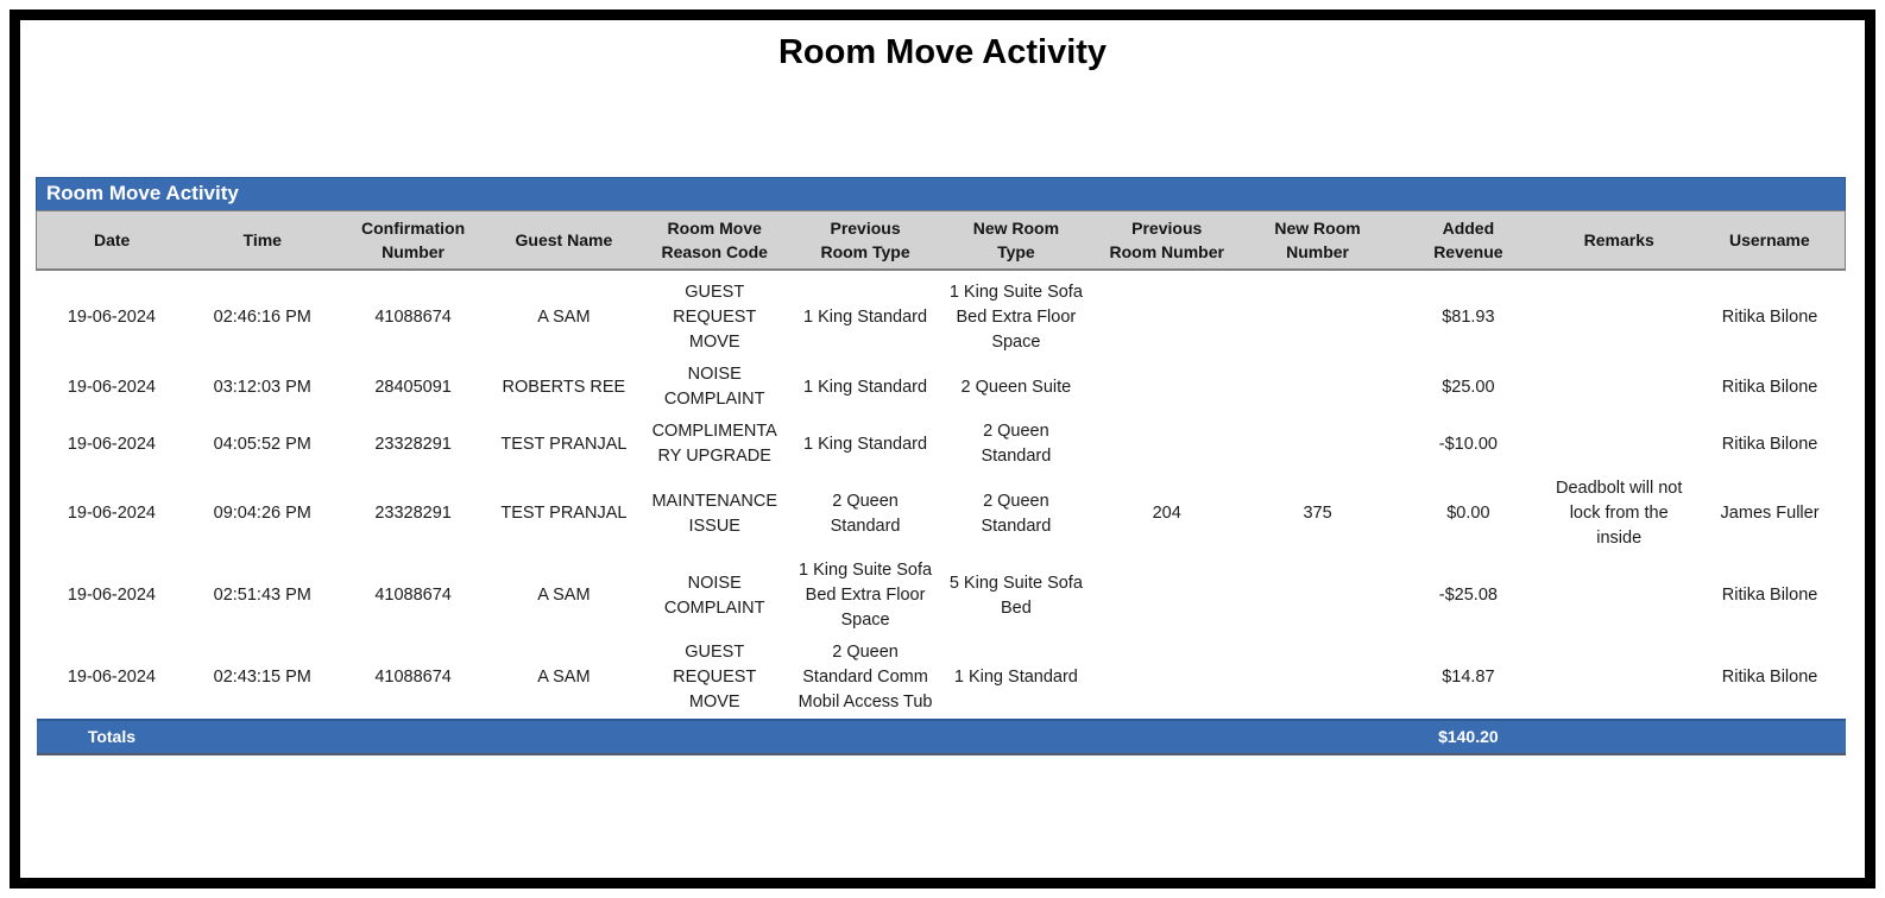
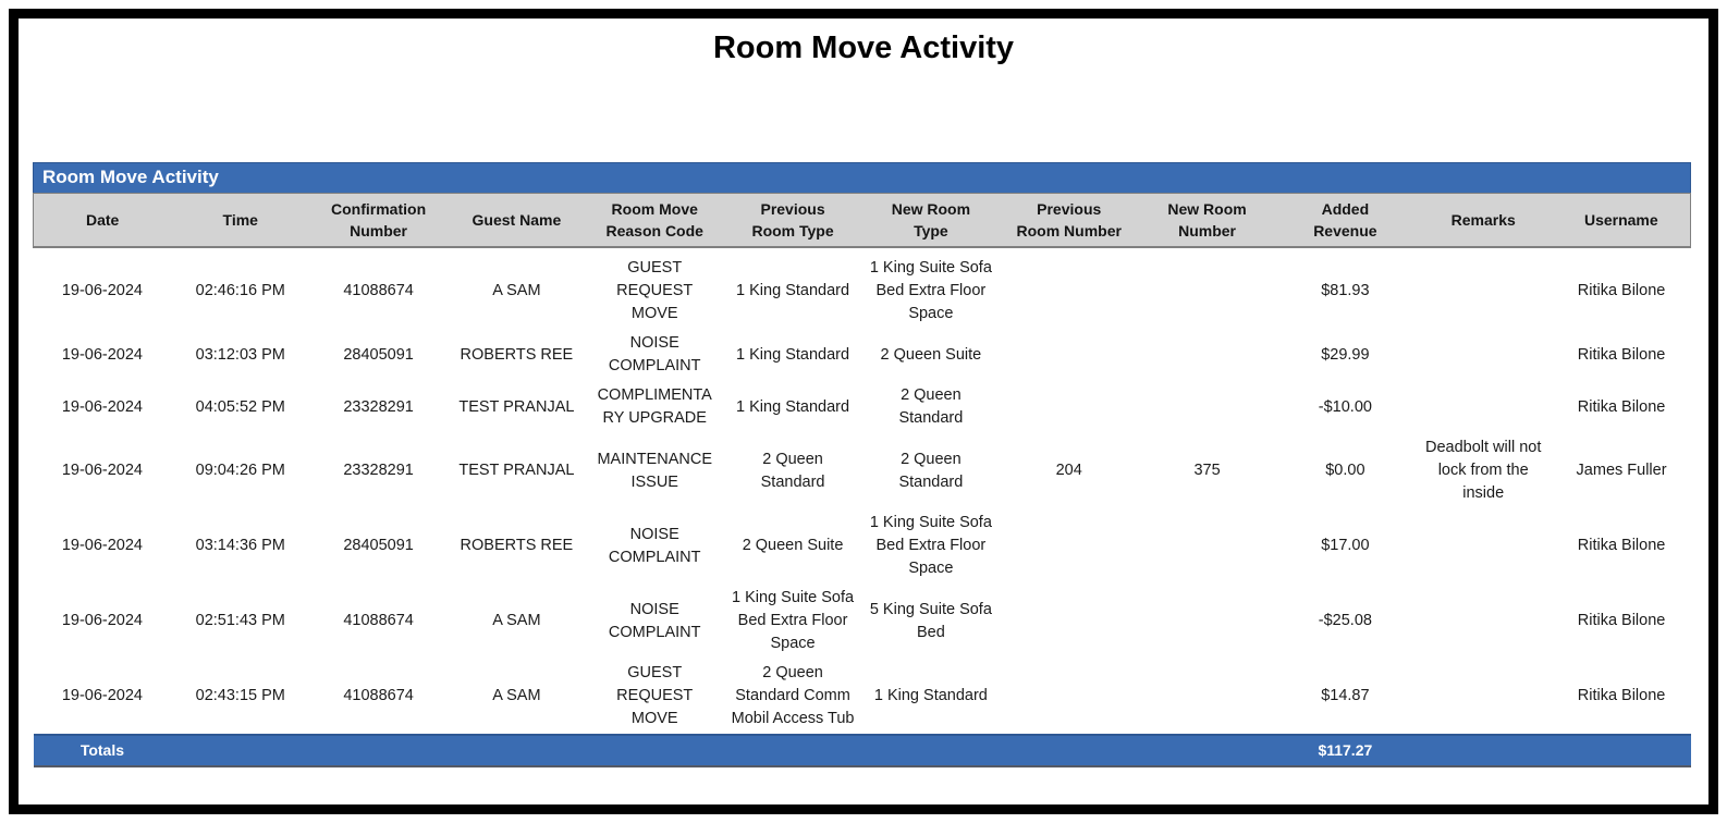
  Room Move Activity
  Room Move Activity
  Date	Time	Confirmation Number	Guest Name	Room Move Reason Code	Previous Room Type	New Room Type	Previous Room Number	New Room Number	Added Revenue	Remarks	Username
  19-06-2024	02:46:16 PM	41088674	A SAM	GUEST REQUEST MOVE	1 King Standard	1 King Suite Sofa Bed Extra Floor Space			$81.93		Ritika Bilone
- 19-06-2024	03:12:03 PM	28405091	ROBERTS REE	NOISE COMPLAINT	1 King Standard	2 Queen Suite			$25.00		Ritika Bilone
+ 19-06-2024	03:12:03 PM	28405091	ROBERTS REE	NOISE COMPLAINT	1 King Standard	2 Queen Suite			$29.99		Ritika Bilone
  19-06-2024	04:05:52 PM	23328291	TEST PRANJAL	COMPLIMENTARY UPGRADE	1 King Standard	2 Queen Standard			-$10.00		Ritika Bilone
  19-06-2024	09:04:26 PM	23328291	TEST PRANJAL	MAINTENANCE ISSUE	2 Queen Standard	2 Queen Standard	204	375	$0.00	Deadbolt will not lock from the inside	James Fuller
+ 19-06-2024	03:14:36 PM	28405091	ROBERTS REE	NOISE COMPLAINT	2 Queen Suite	1 King Suite Sofa Bed Extra Floor Space			$17.00		Ritika Bilone
  19-06-2024	02:51:43 PM	41088674	A SAM	NOISE COMPLAINT	1 King Suite Sofa Bed Extra Floor Space	5 King Suite Sofa Bed			-$25.08		Ritika Bilone
  19-06-2024	02:43:15 PM	41088674	A SAM	GUEST REQUEST MOVE	2 Queen Standard Comm Mobil Access Tub	1 King Standard			$14.87		Ritika Bilone
- Totals									$140.20
+ Totals									$117.27
